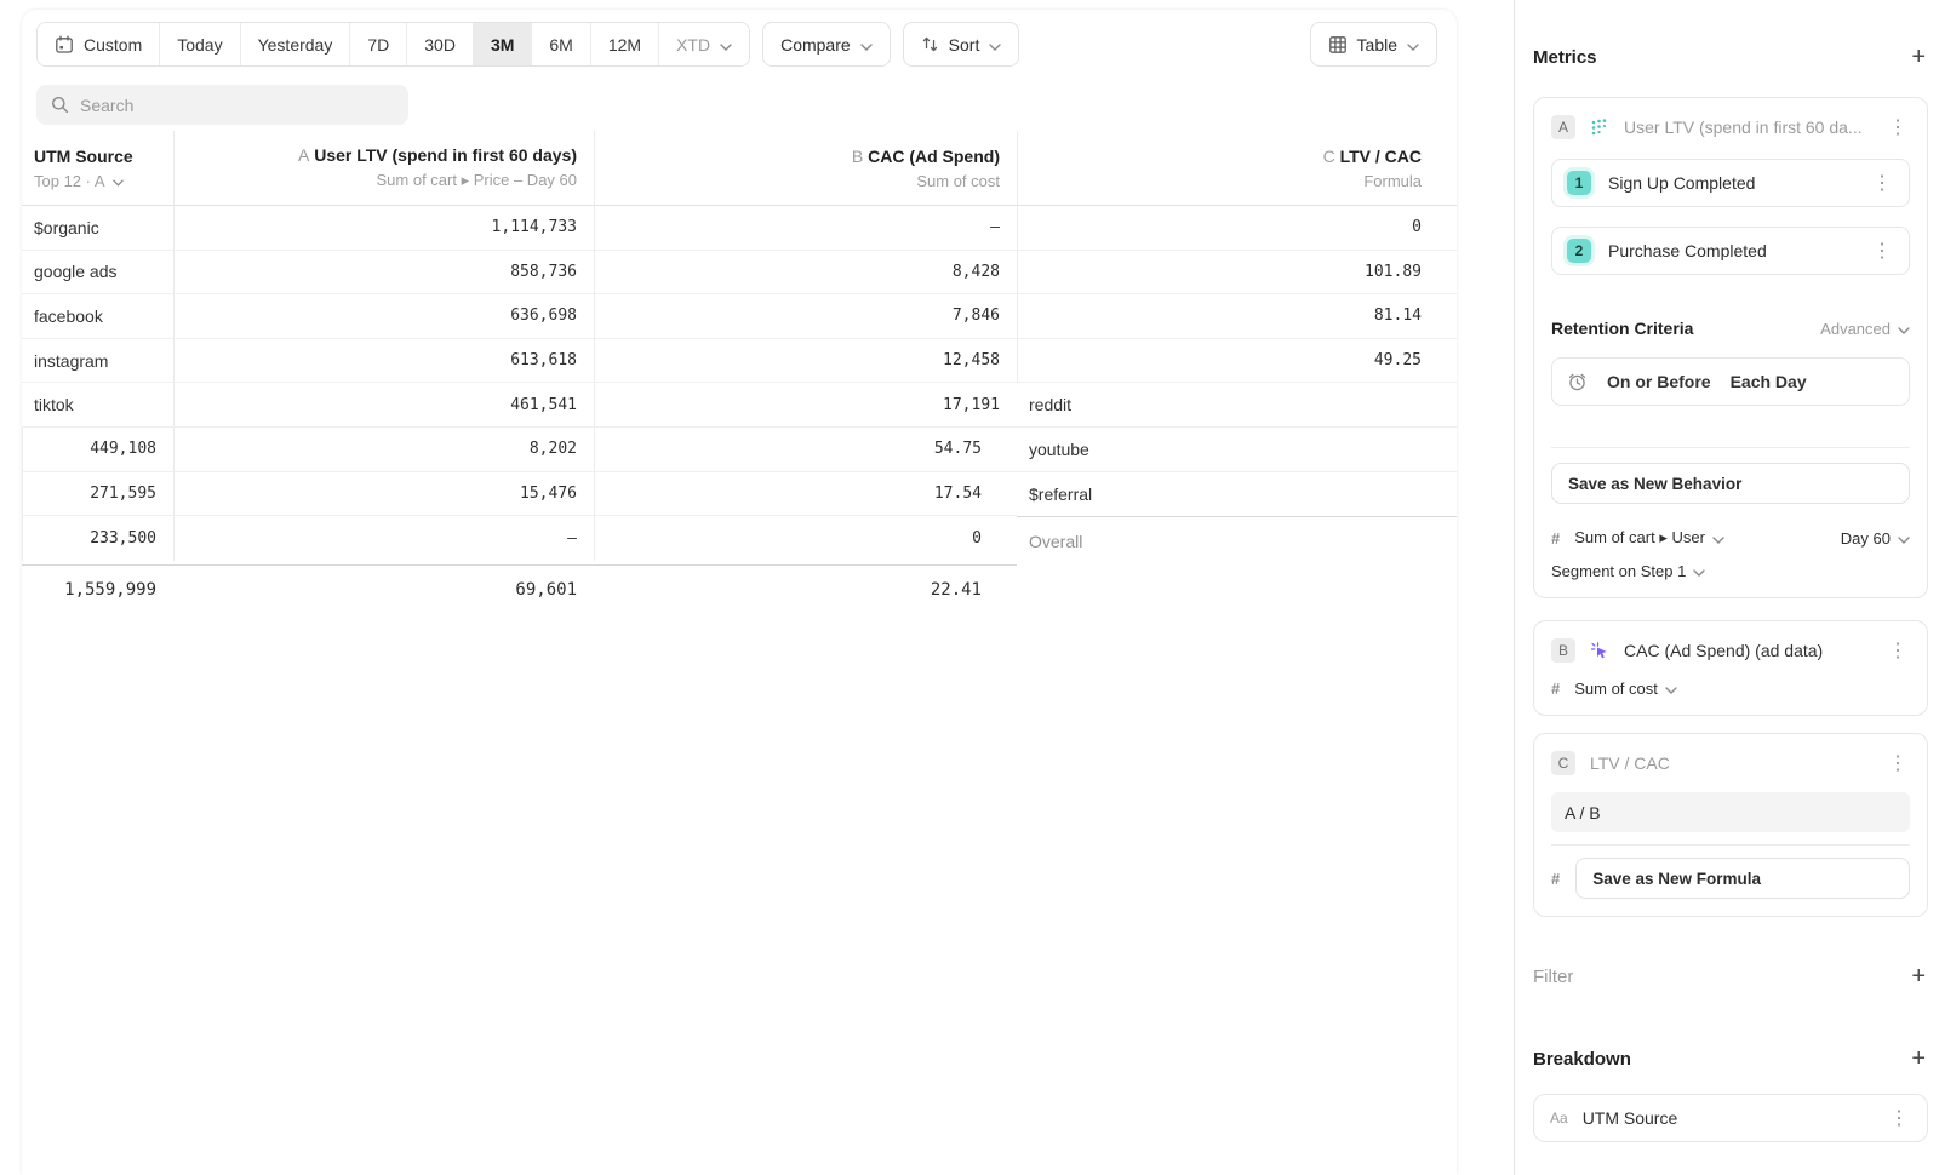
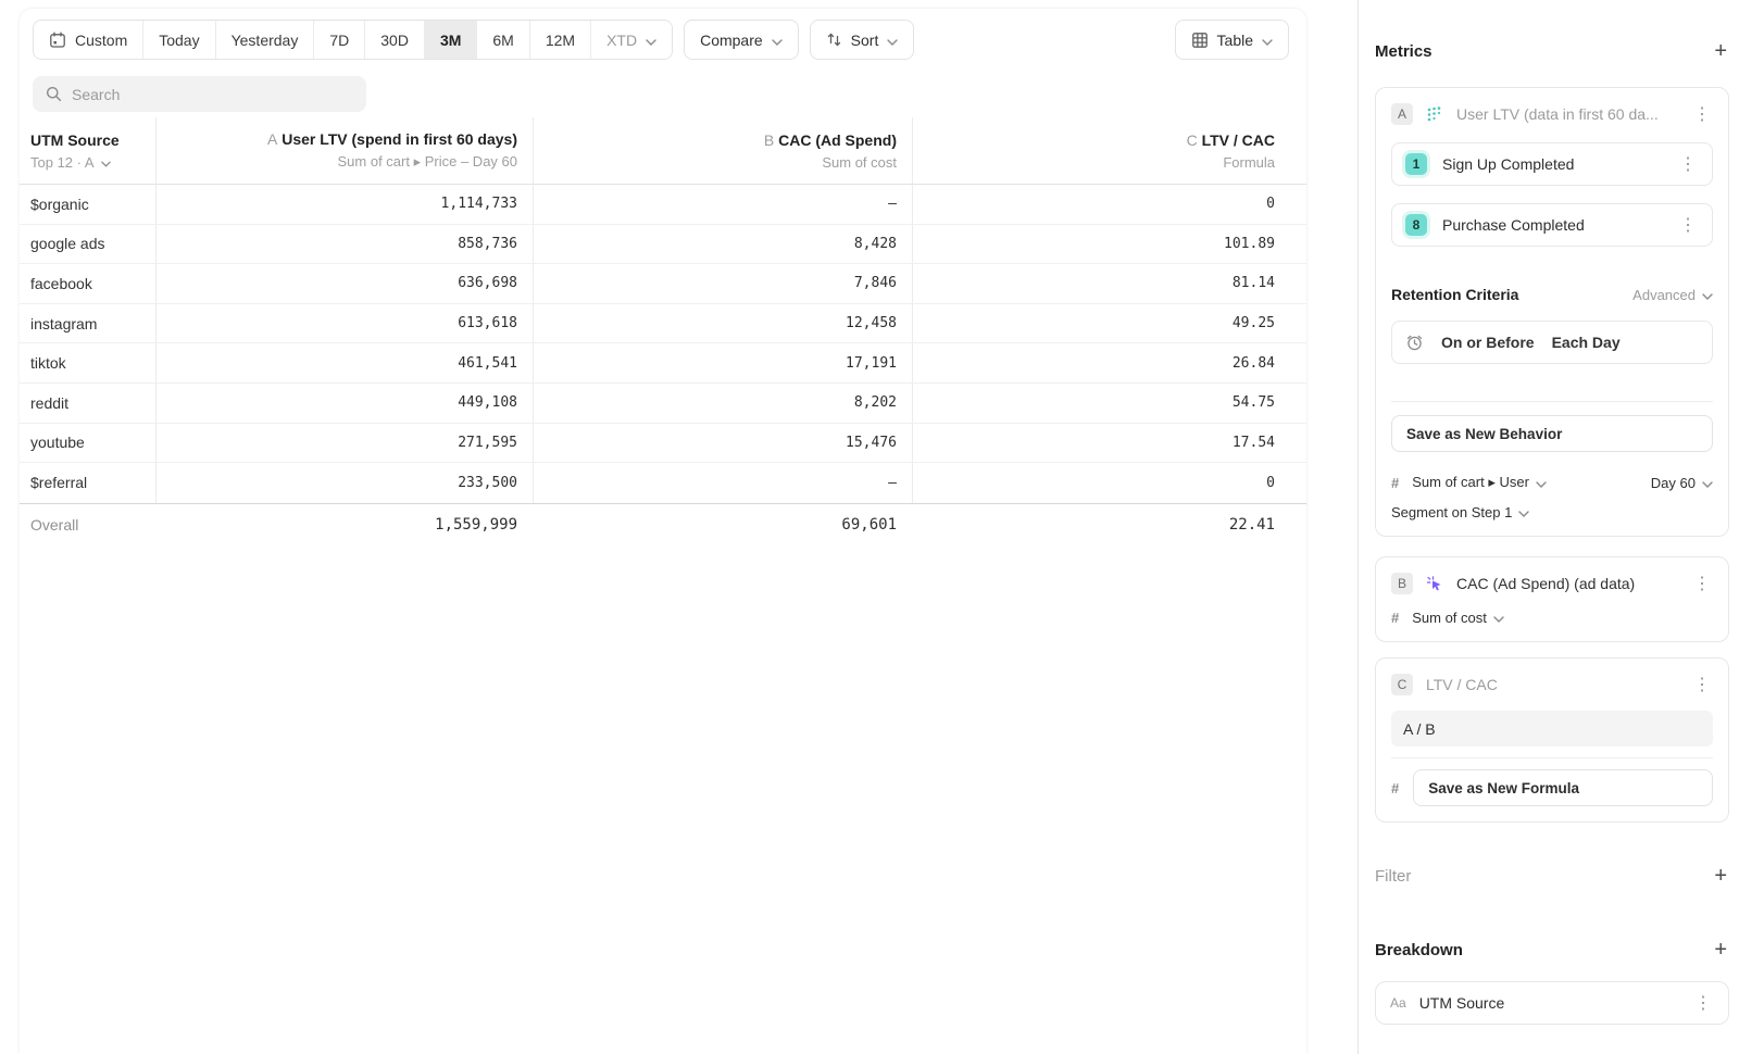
  Custom
  Today
  Yesterday
  7D
  30D
  3M
  6M
  12M
  XTD
  Compare
  Sort
  Table
  Search
  UTM Source
  Top 12 · A
  A User LTV (spend in first 60 days)
  Sum of cart ▸ Price – Day 60
  B CAC (Ad Spend)
  Sum of cost
  C LTV / CAC
  Formula
  $organic
  1,114,733
  –
  0
  google ads
  858,736
  8,428
  101.89
  facebook
  636,698
  7,846
  81.14
  instagram
  613,618
  12,458
  49.25
  tiktok
  461,541
  17,191
+ 26.84
  reddit
  449,108
  8,202
  54.75
  youtube
  271,595
  15,476
  17.54
  $referral
  233,500
  –
  0
  Overall
  1,559,999
  69,601
  22.41
  Metrics
  +
  A
- User LTV (spend in first 60 da...
+ User LTV (data in first 60 da...
  ⋮
  1
  Sign Up Completed
  ⋮
- 2
+ 8
  Purchase Completed
  ⋮
  Retention Criteria
  Advanced
  On or Before
  Each Day
  Save as New Behavior
  #
  Sum of cart ▸ User
  Day 60
  Segment on Step 1
  B
  CAC (Ad Spend) (ad data)
  ⋮
  #
  Sum of cost
  C
  LTV / CAC
  ⋮
  A / B
  #
  Save as New Formula
  Filter
  +
  Breakdown
  +
  Aa
  UTM Source
  ⋮
